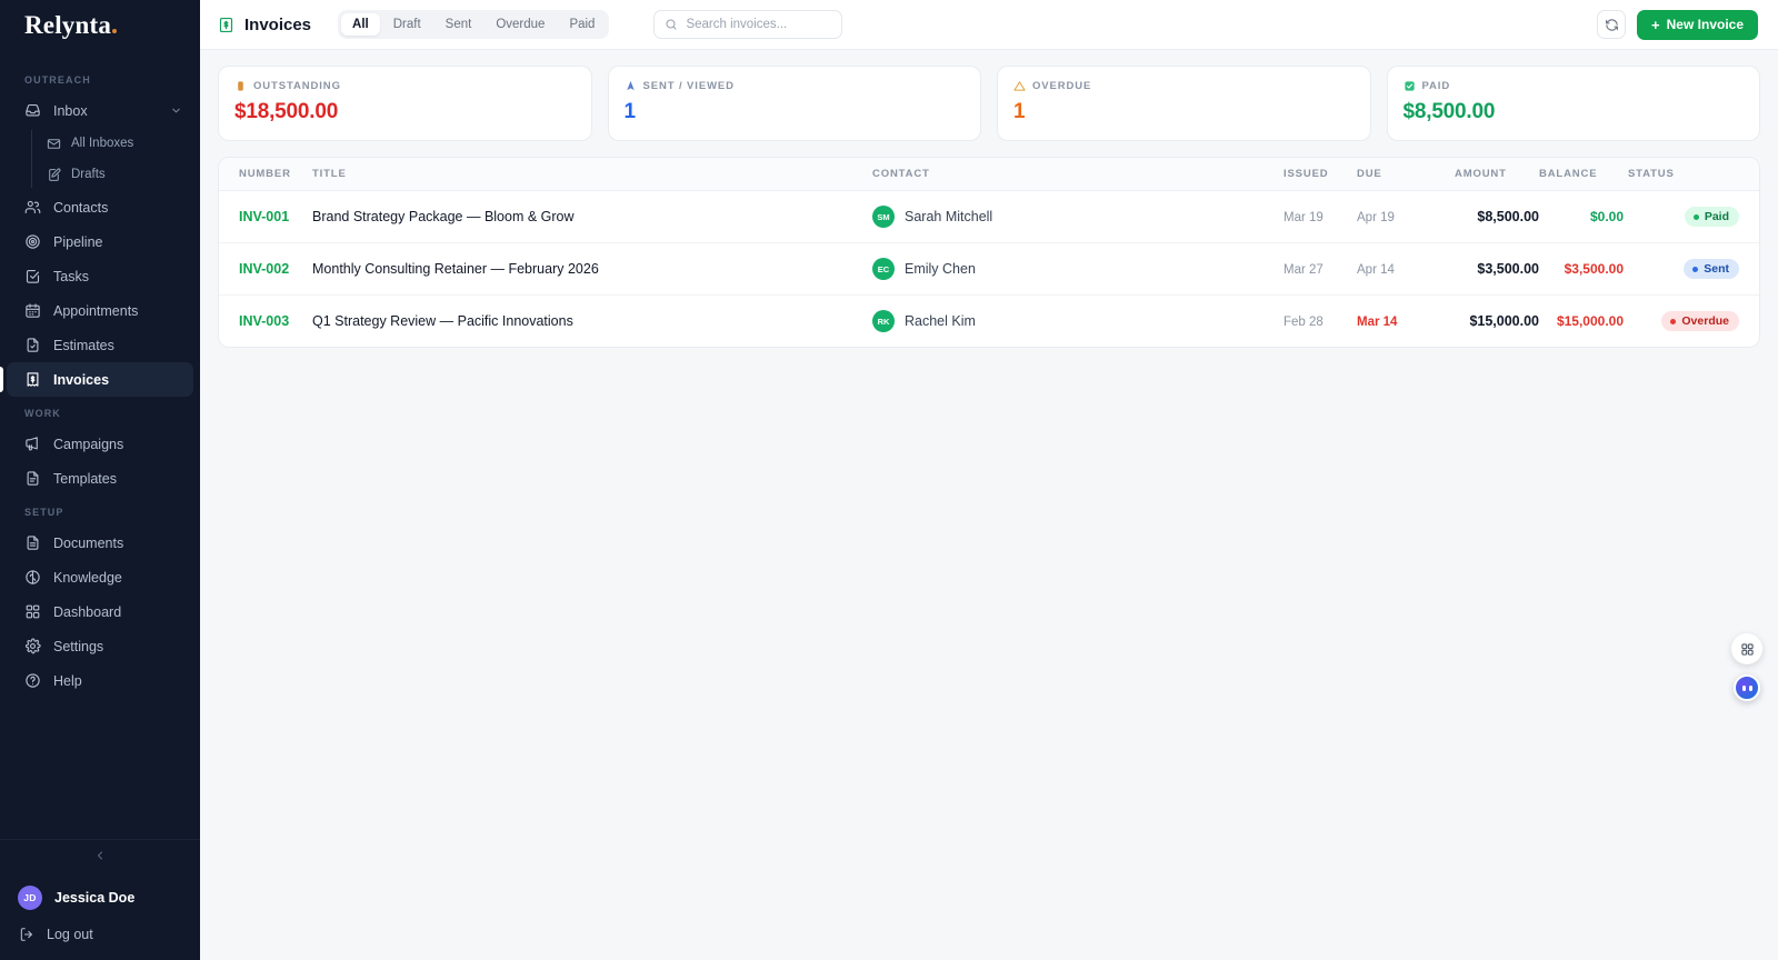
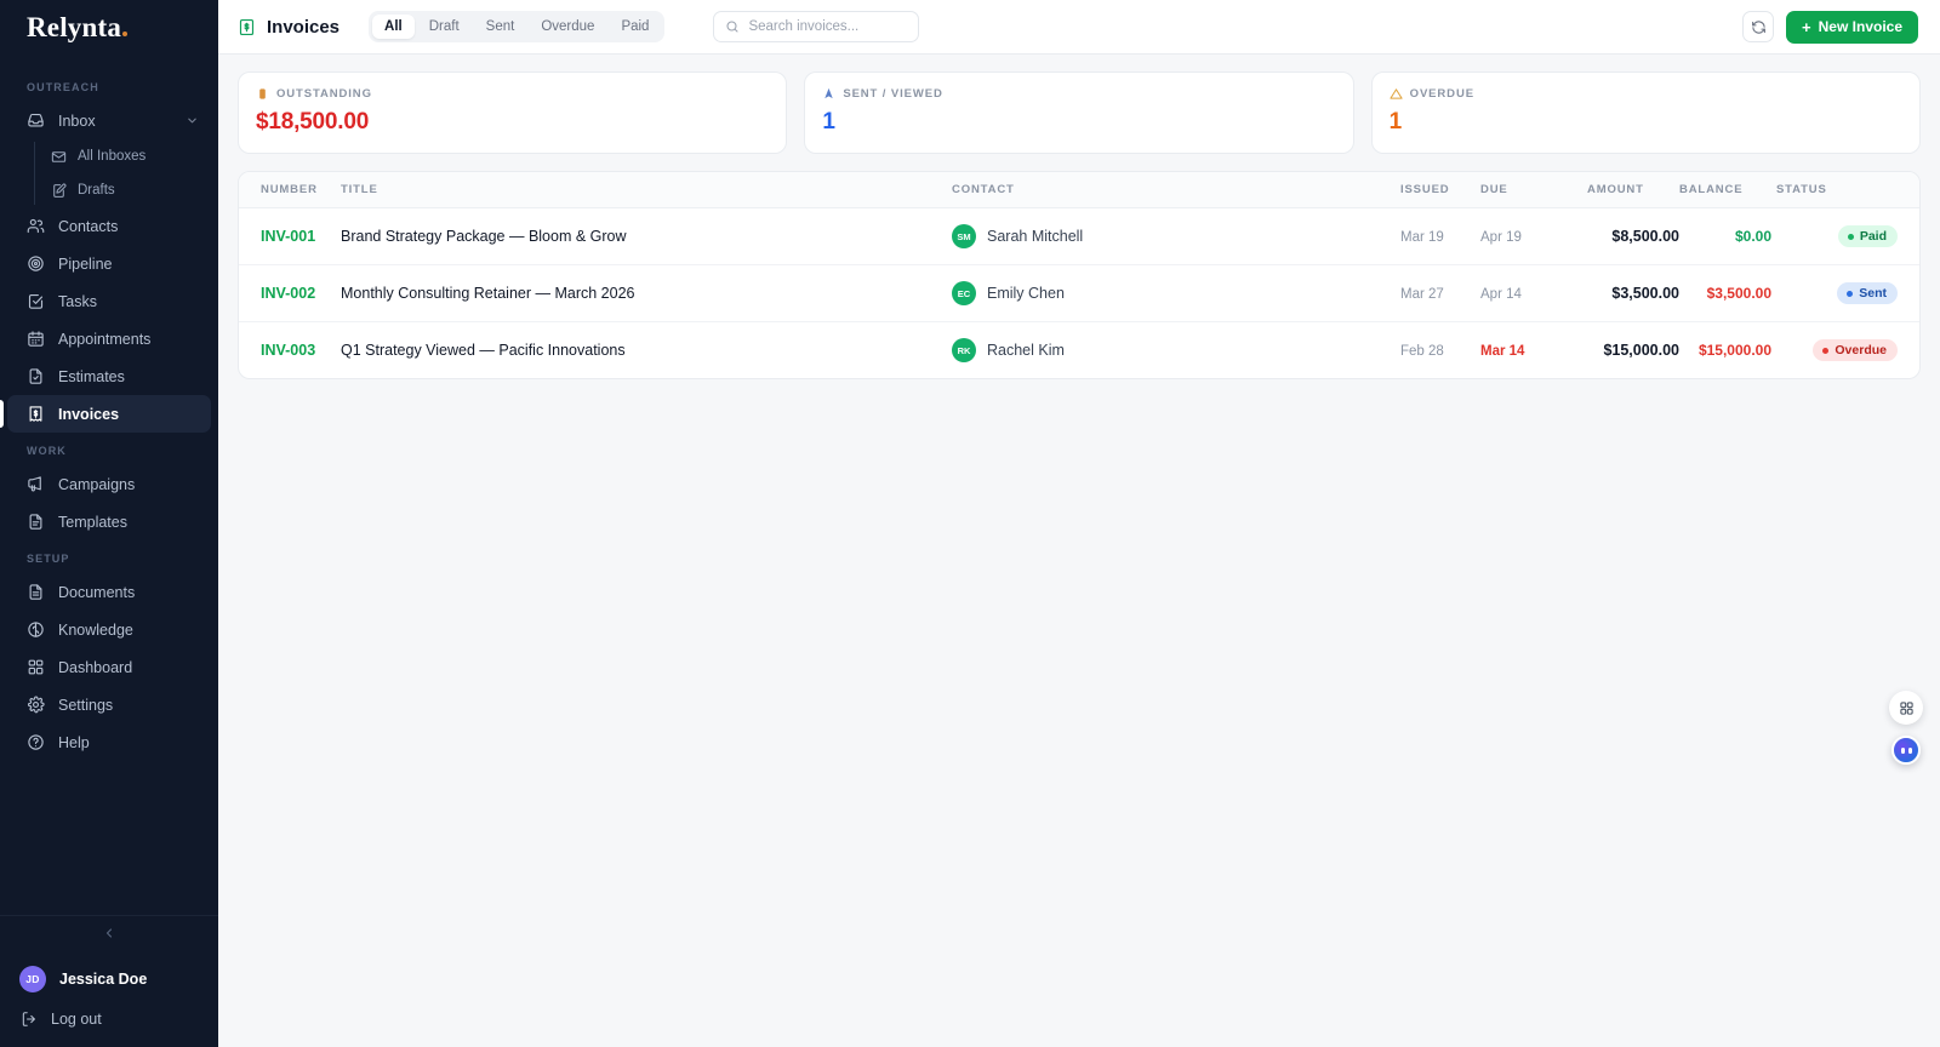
  Relynta
  OUTREACH
  Inbox
  All Inboxes
  Drafts
  Contacts
  Pipeline
  Tasks
  Appointments
  Estimates
  Invoices
  WORK
  Campaigns
  Templates
  SETUP
  Documents
  Knowledge
  Dashboard
  Settings
  Help
  JD
  Jessica Doe
  Log out
  Invoices
  All
  Draft
  Sent
  Overdue
  Paid
  Search invoices...
  +
  New Invoice
  OUTSTANDING
  $18,500.00
  SENT / VIEWED
  1
  OVERDUE
  1
- PAID
- $8,500.00
  NUMBER	TITLE	CONTACT	ISSUED	DUE	AMOUNT	BALANCE	STATUS
  INV-001	Brand Strategy Package — Bloom & Grow	SM Sarah Mitchell	Mar 19	Apr 19	$8,500.00	$0.00	Paid
- INV-002	Monthly Consulting Retainer — February 2026	EC Emily Chen	Mar 27	Apr 14	$3,500.00	$3,500.00	Sent
+ INV-002	Monthly Consulting Retainer — March 2026	EC Emily Chen	Mar 27	Apr 14	$3,500.00	$3,500.00	Sent
- INV-003	Q1 Strategy Review — Pacific Innovations	RK Rachel Kim	Feb 28	Mar 14	$15,000.00	$15,000.00	Overdue
+ INV-003	Q1 Strategy Viewed — Pacific Innovations	RK Rachel Kim	Feb 28	Mar 14	$15,000.00	$15,000.00	Overdue
